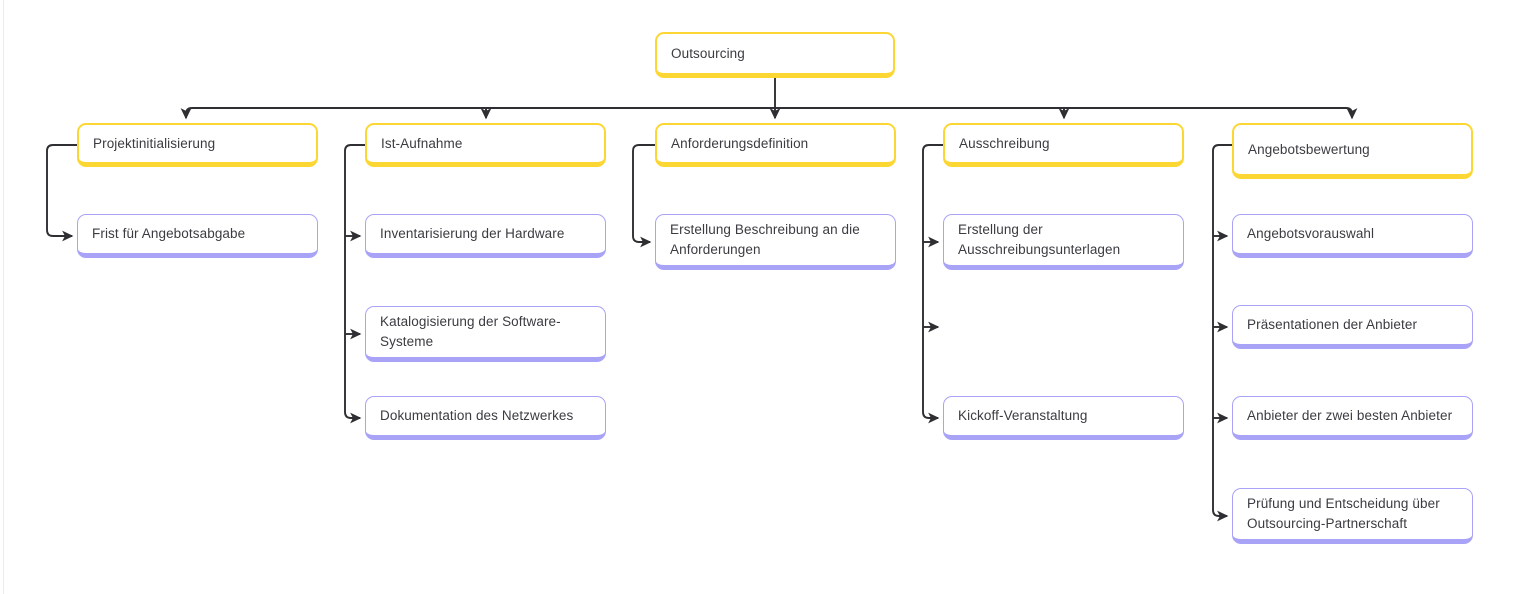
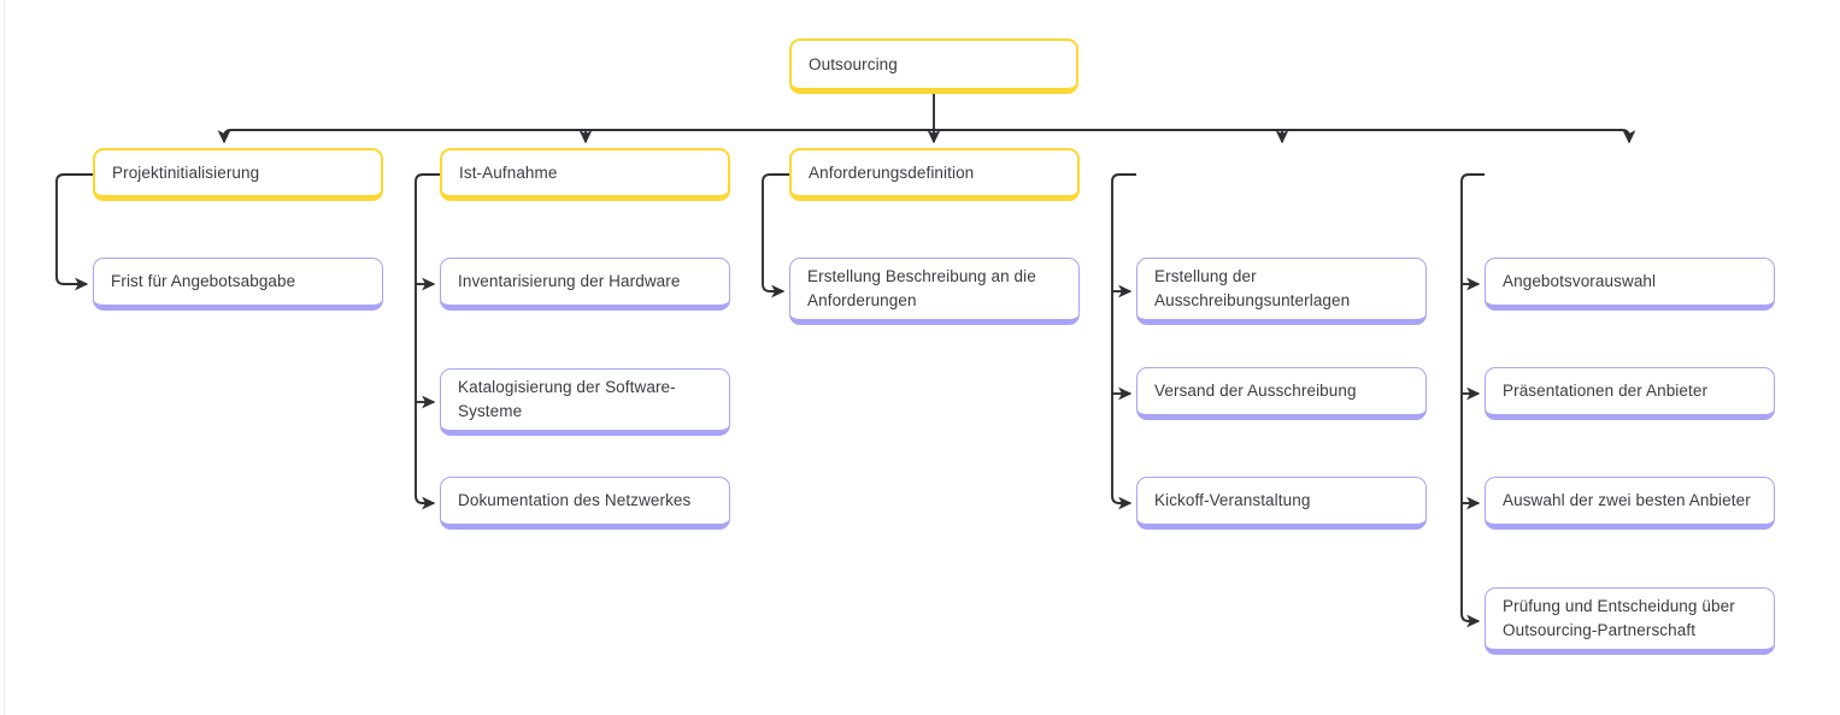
  Outsourcing
  Projektinitialisierung
  Frist für Angebotsabgabe
  Ist-Aufnahme
  Inventarisierung der Hardware
  Katalogisierung der Software-
  Systeme
  Dokumentation des Netzwerkes
  Anforderungsdefinition
  Erstellung Beschreibung an die
  Anforderungen
- Ausschreibung
  Erstellung der
  Ausschreibungsunterlagen
+ Versand der Ausschreibung
  Kickoff-Veranstaltung
- Angebotsbewertung
  Angebotsvorauswahl
  Präsentationen der Anbieter
- Anbieter der zwei besten Anbieter
+ Auswahl der zwei besten Anbieter
  Prüfung und Entscheidung über
  Outsourcing-Partnerschaft
